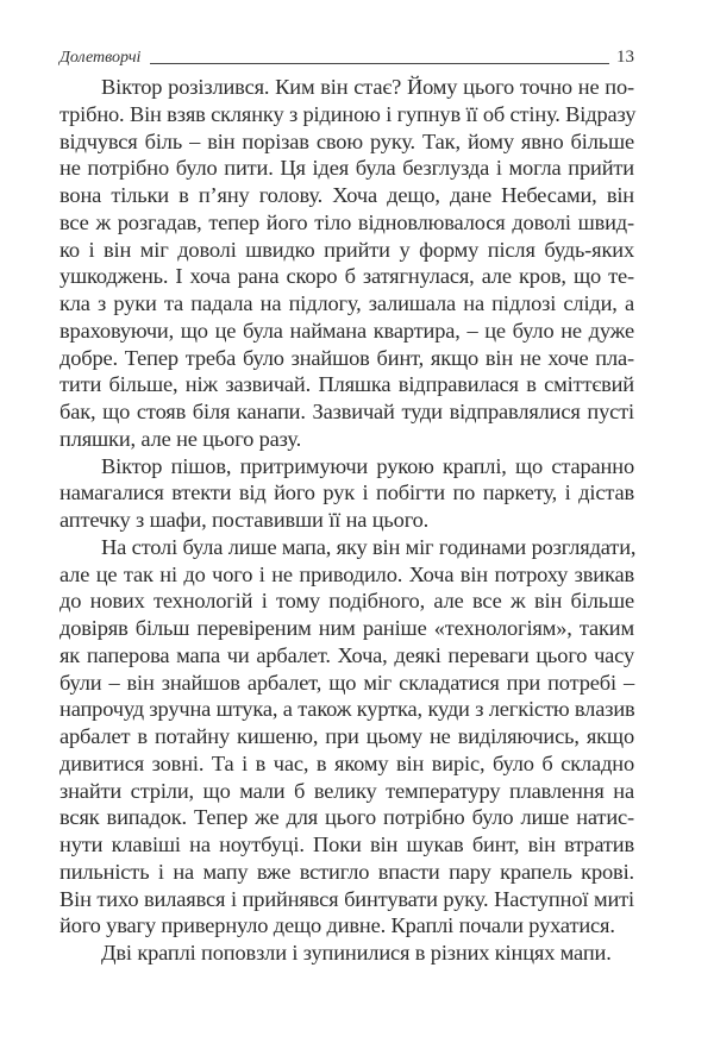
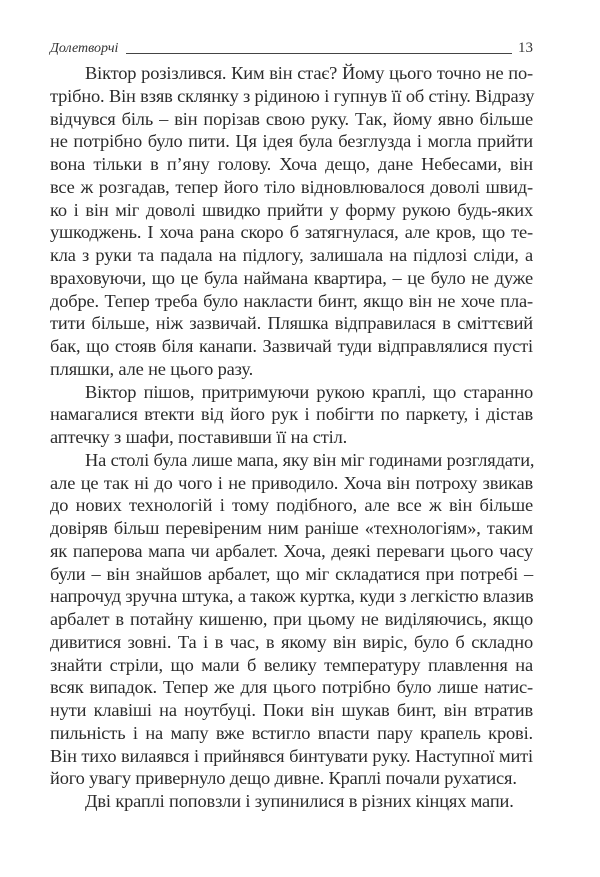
  Долетворчі
  13
  Віктор розізлився. Ким він стає? Йому цього точно не по-
  трібно. Він взяв склянку з рідиною і гупнув її об стіну. Відразу
  відчувся біль – він порізав свою руку. Так, йому явно більше
  не потрібно було пити. Ця ідея була безглузда і могла прийти
  вона тільки в п’яну голову. Хоча дещо, дане Небесами, він
  все ж розгадав, тепер його тіло відновлювалося доволі швид-
- ко і він міг доволі швидко прийти у форму після будь-яких
+ ко і він міг доволі швидко прийти у форму рукою будь-яких
  ушкоджень. І хоча рана скоро б затягнулася, але кров, що те-
  кла з руки та падала на підлогу, залишала на підлозі сліди, а
  враховуючи, що це була наймана квартира, – це було не дуже
- добре. Тепер треба було знайшов бинт, якщо він не хоче пла-
+ добре. Тепер треба було накласти бинт, якщо він не хоче пла-
  тити більше, ніж зазвичай. Пляшка відправилася в сміттєвий
  бак, що стояв біля канапи. Зазвичай туди відправлялися пусті
  пляшки, але не цього разу.
  Віктор пішов, притримуючи рукою краплі, що старанно
  намагалися втекти від його рук і побігти по паркету, і дістав
- аптечку з шафи, поставивши її на цього.
+ аптечку з шафи, поставивши її на стіл.
  На столі була лише мапа, яку він міг годинами розглядати,
  але це так ні до чого і не приводило. Хоча він потроху звикав
  до нових технологій і тому подібного, але все ж він більше
  довіряв більш перевіреним ним раніше «технологіям», таким
  як паперова мапа чи арбалет. Хоча, деякі переваги цього часу
  були – він знайшов арбалет, що міг складатися при потребі –
  напрочуд зручна штука, а також куртка, куди з легкістю влазив
  арбалет в потайну кишеню, при цьому не виділяючись, якщо
  дивитися зовні. Та і в час, в якому він виріс, було б складно
  знайти стріли, що мали б велику температуру плавлення на
  всяк випадок. Тепер же для цього потрібно було лише натис-
  нути клавіші на ноутбуці. Поки він шукав бинт, він втратив
  пильність і на мапу вже встигло впасти пару крапель крові.
  Він тихо вилаявся і прийнявся бинтувати руку. Наступної миті
  його увагу привернуло дещо дивне. Краплі почали рухатися.
  Дві краплі поповзли і зупинилися в різних кінцях мапи.
